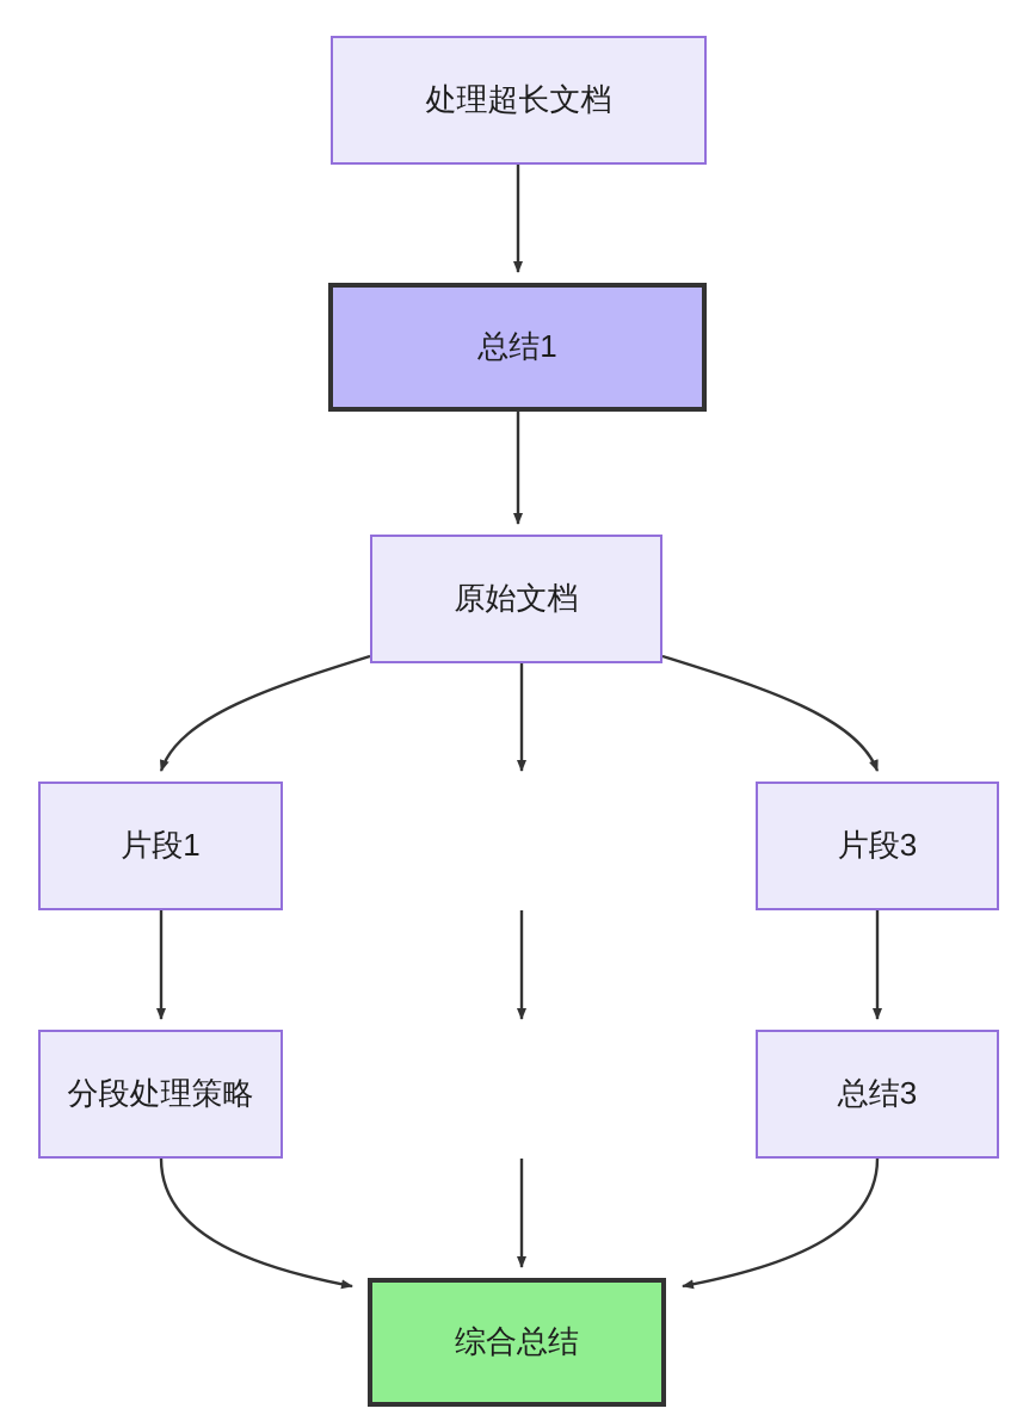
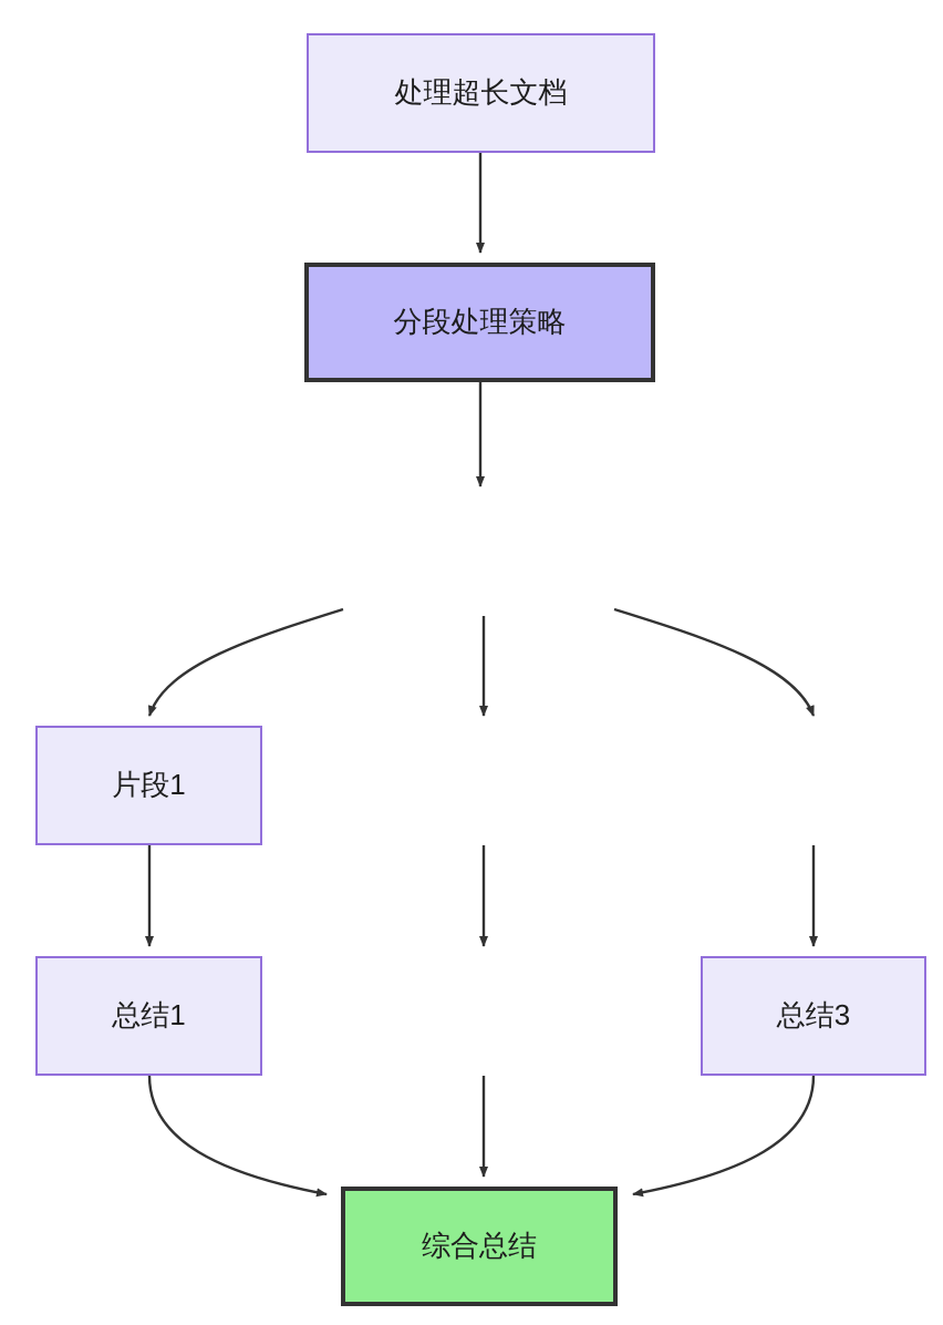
  处理超长文档
- 总结1
+ 分段处理策略
- 原始文档
  片段1
- 片段3
- 分段处理策略
+ 总结1
  总结3
  综合总结
